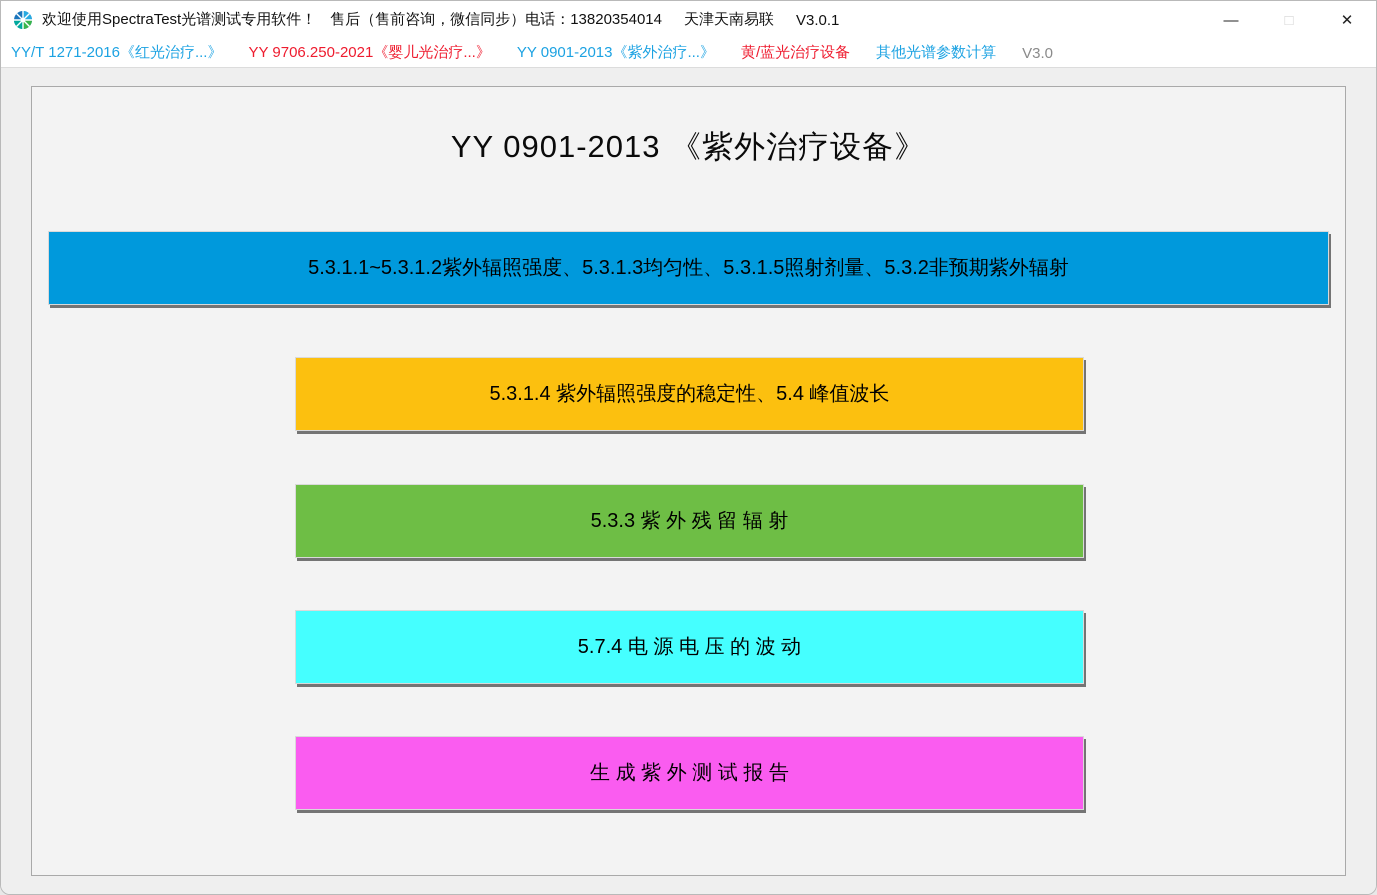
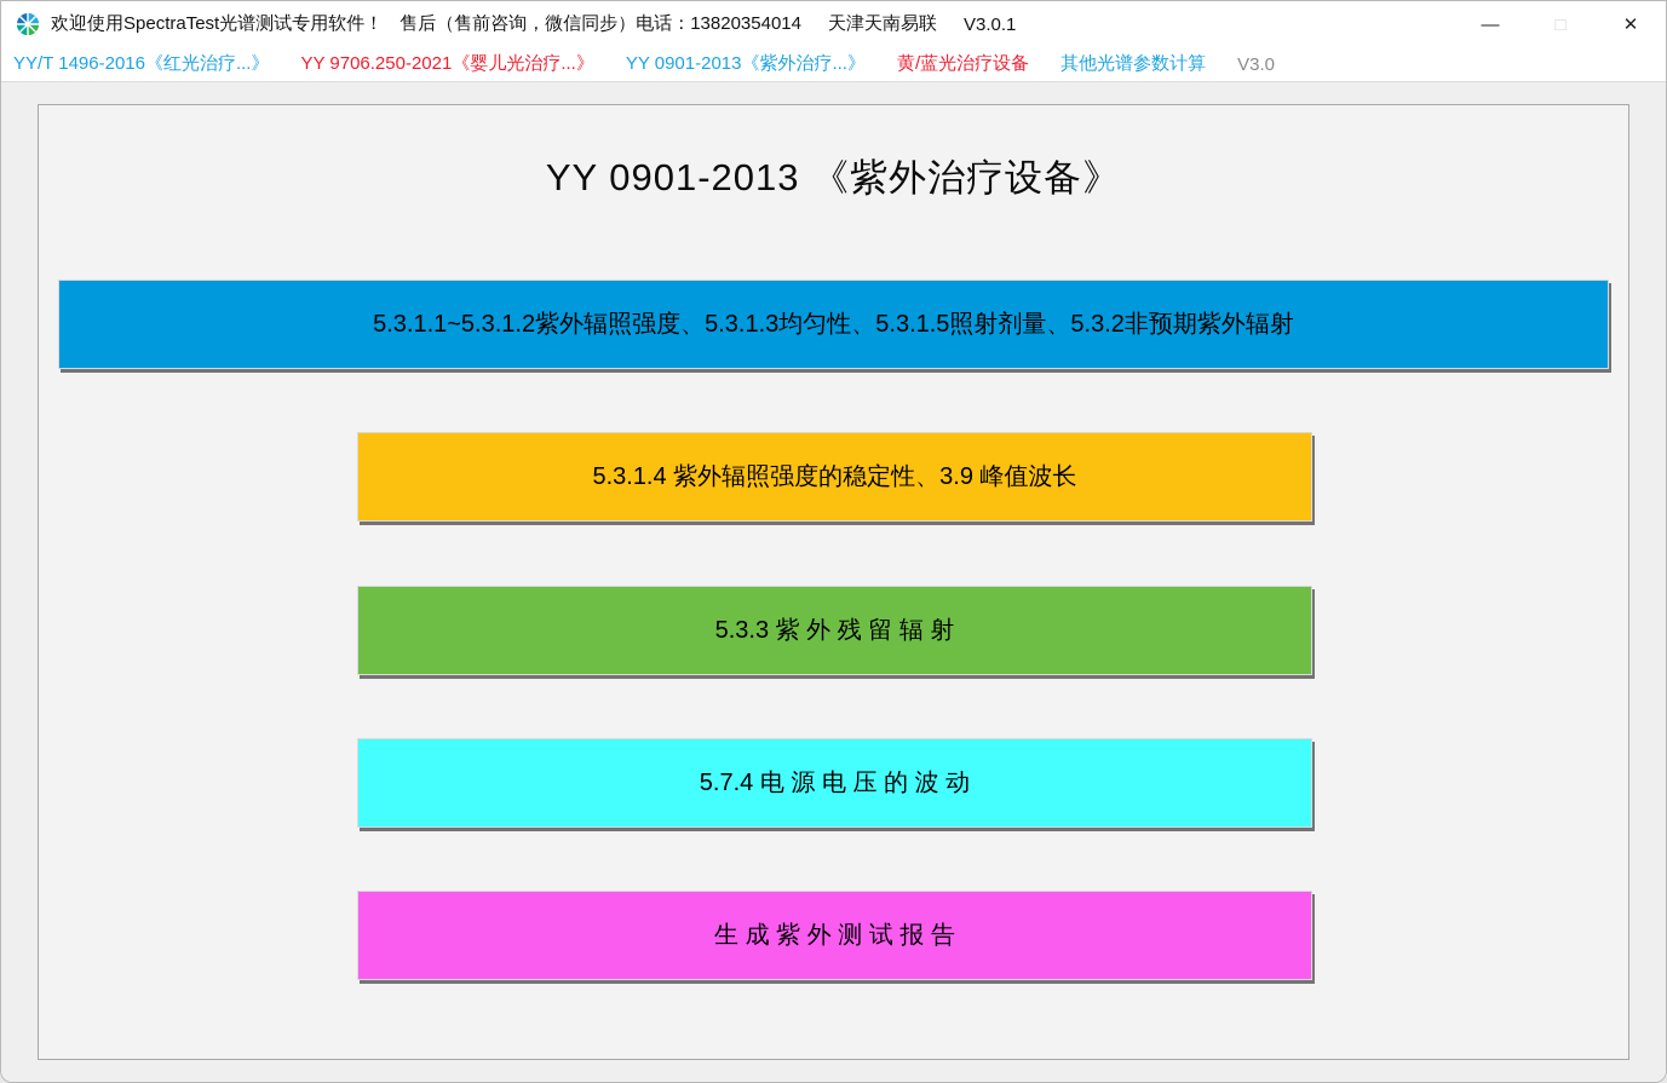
  欢迎使用SpectraTest光谱测试专用软件！
  售后（售前咨询，微信同步）电话：13820354014
  天津天南易联
  V3.0.1
  —
  □
  ✕
- YY/T 1271-2016《红光治疗...》
+ YY/T 1496-2016《红光治疗...》
  YY 9706.250-2021《婴儿光治疗...》
  YY 0901-2013《紫外治疗...》
  黄/蓝光治疗设备
  其他光谱参数计算
  V3.0
  YY 0901-2013 《紫外治疗设备》
  5.3.1.1~5.3.1.2紫外辐照强度、5.3.1.3均匀性、5.3.1.5照射剂量、5.3.2非预期紫外辐射
- 5.3.1.4 紫外辐照强度的稳定性、5.4 峰值波长
+ 5.3.1.4 紫外辐照强度的稳定性、3.9 峰值波长
  5.3.3 紫 外 残 留 辐 射
  5.7.4 电 源 电 压 的 波 动
  生 成 紫 外 测 试 报 告
